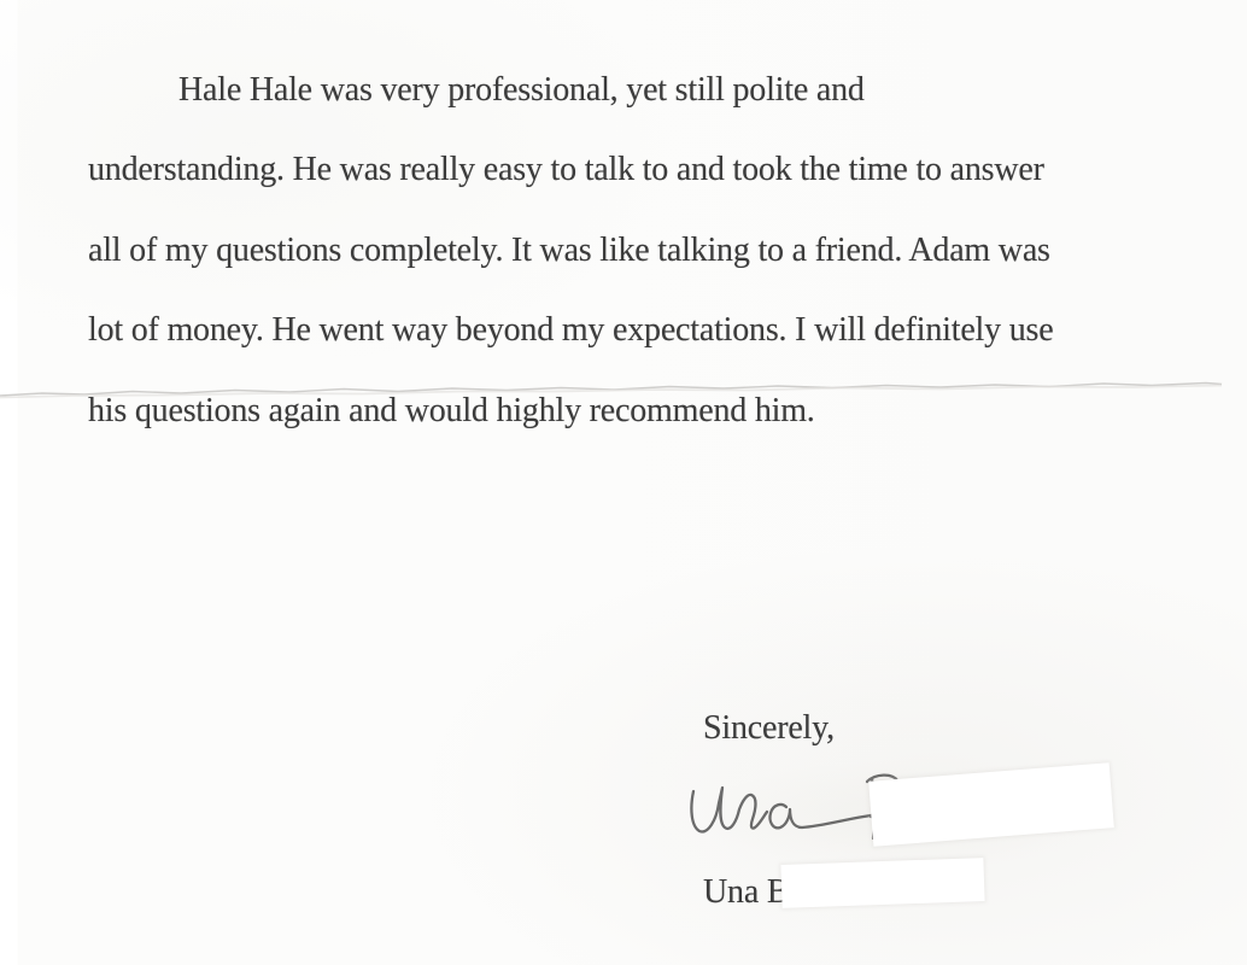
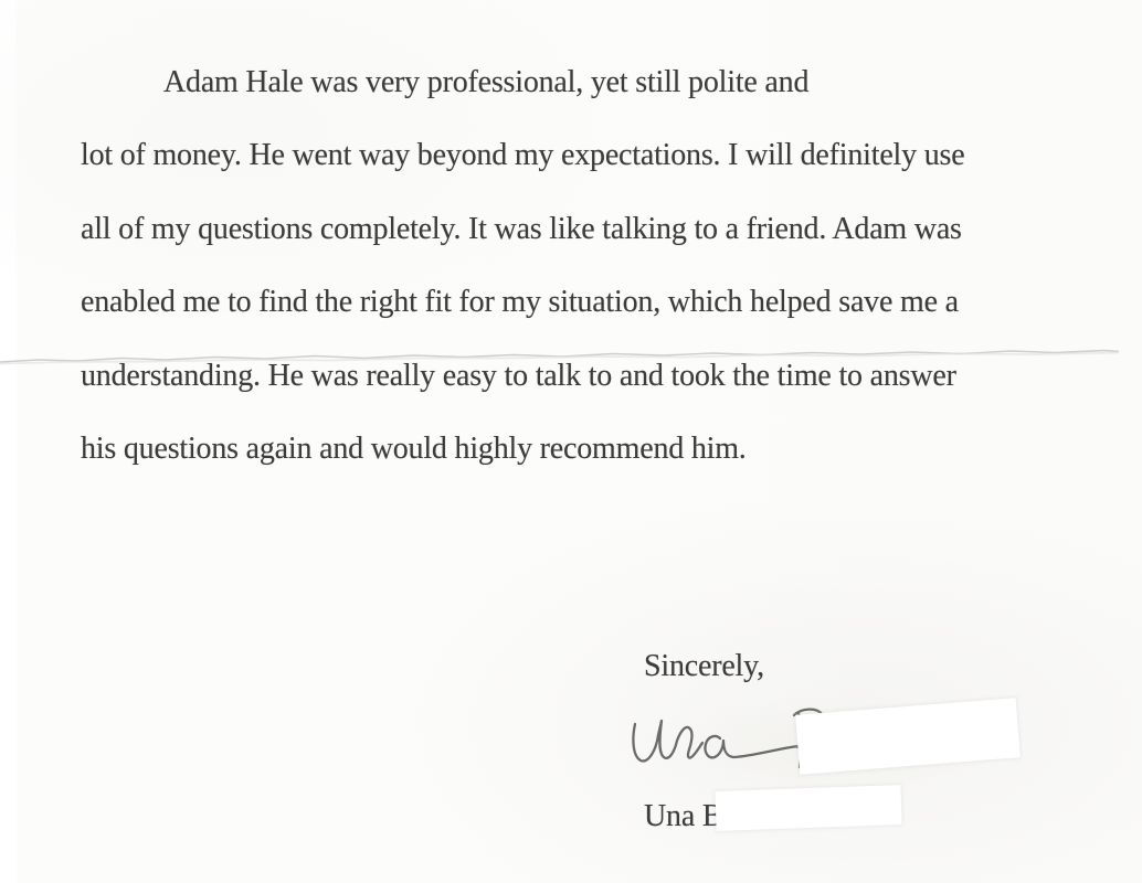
- Hale Hale was very professional, yet still polite and
+ Adam Hale was very professional, yet still polite and
- understanding. He was really easy to talk to and took the time to answer
+ lot of money. He went way beyond my expectations. I will definitely use
  all of my questions completely. It was like talking to a friend. Adam was
+ enabled me to find the right fit for my situation, which helped save me a
- lot of money. He went way beyond my expectations. I will definitely use
+ understanding. He was really easy to talk to and took the time to answer
  his questions again and would highly recommend him.
  Sincerely,
  Una B
